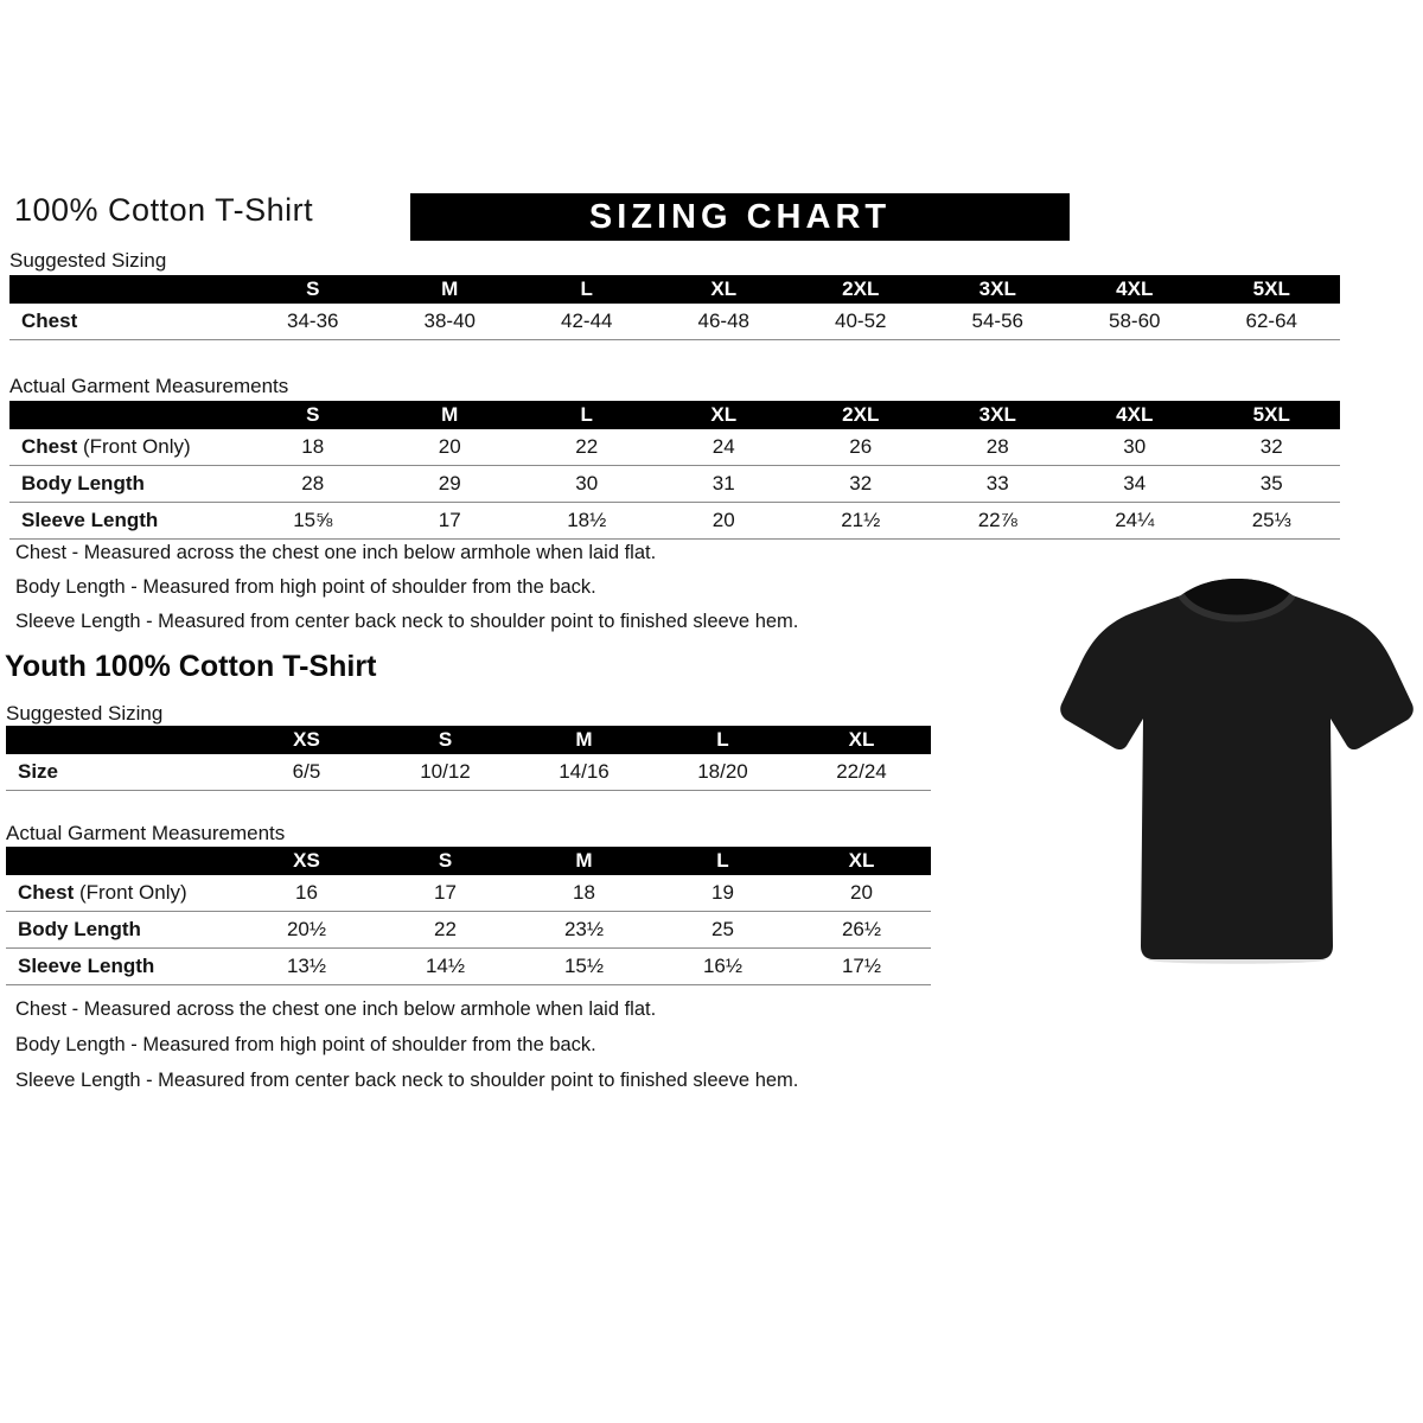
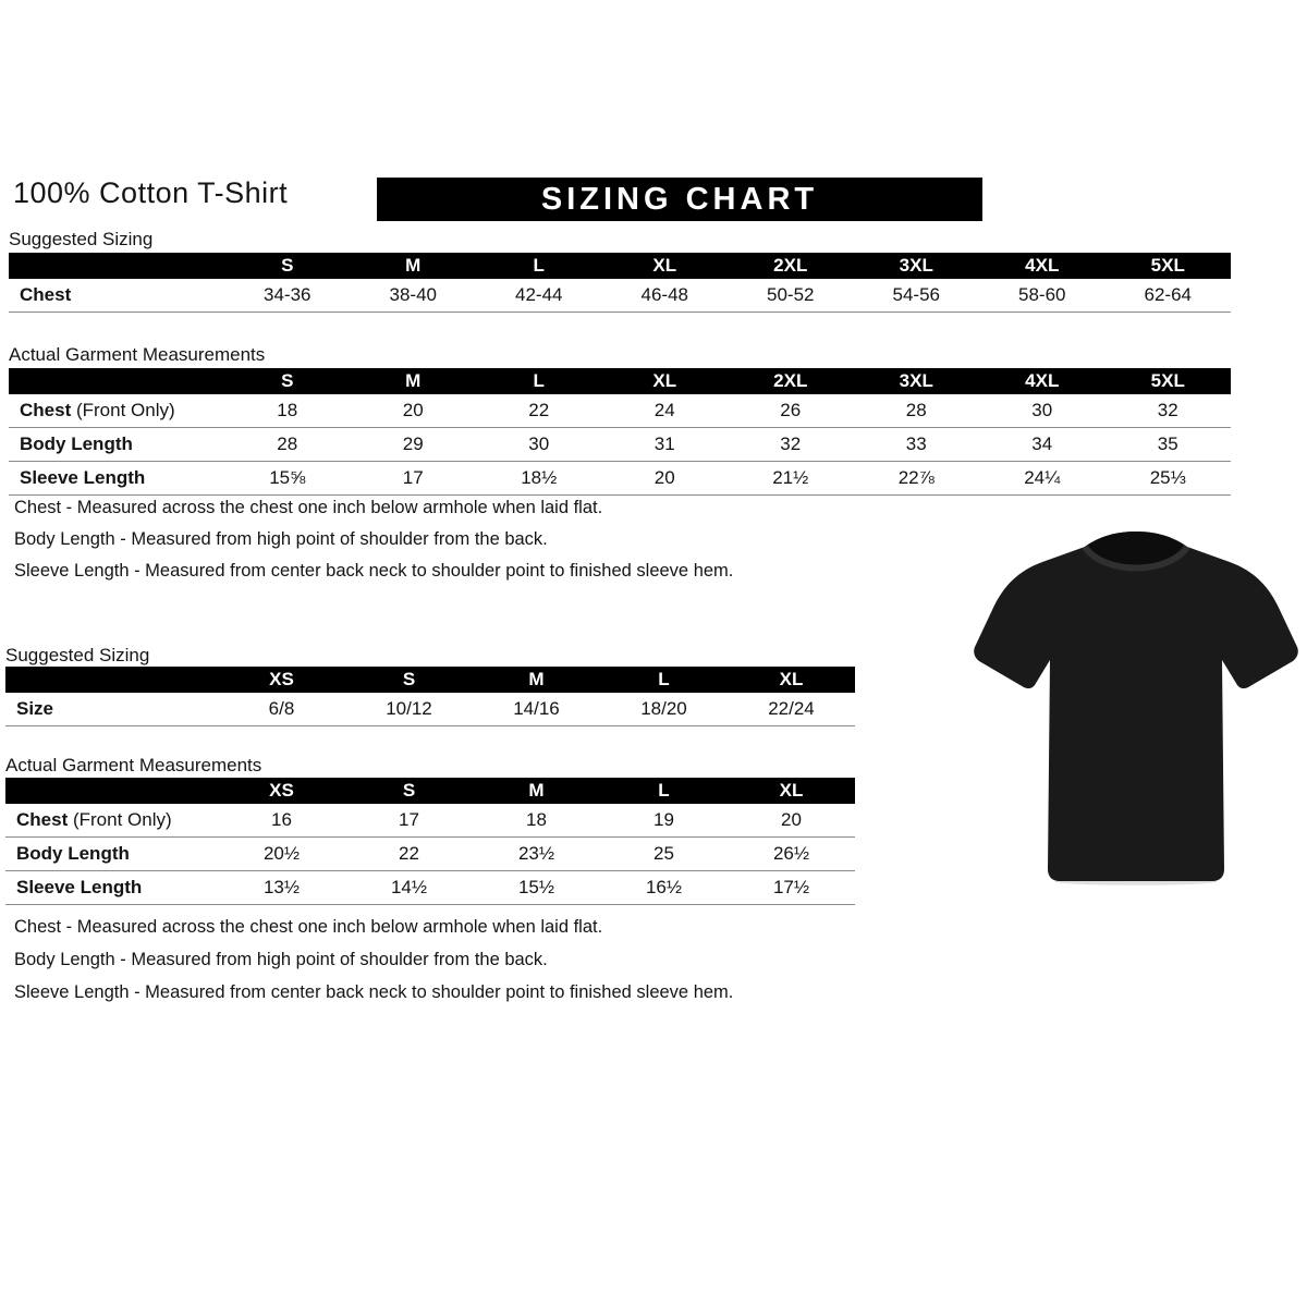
  100% Cotton T-Shirt
  SIZING CHART
  Suggested Sizing
  	S	M	L	XL	2XL	3XL	4XL	5XL
- Chest	34-36	38-40	42-44	46-48	40-52	54-56	58-60	62-64
+ Chest	34-36	38-40	42-44	46-48	50-52	54-56	58-60	62-64
  Actual Garment Measurements
  	S	M	L	XL	2XL	3XL	4XL	5XL
  Chest (Front Only)	18	20	22	24	26	28	30	32
  Body Length	28	29	30	31	32	33	34	35
  Sleeve Length	15⅝	17	18½	20	21½	22⅞	24¼	25⅓
  Chest - Measured across the chest one inch below armhole when laid flat.
  Body Length - Measured from high point of shoulder from the back.
  Sleeve Length - Measured from center back neck to shoulder point to finished sleeve hem.
- Youth 100% Cotton T-Shirt
  Suggested Sizing
  	XS	S	M	L	XL
- Size	6/5	10/12	14/16	18/20	22/24
+ Size	6/8	10/12	14/16	18/20	22/24
  Actual Garment Measurements
  	XS	S	M	L	XL
  Chest (Front Only)	16	17	18	19	20
  Body Length	20½	22	23½	25	26½
  Sleeve Length	13½	14½	15½	16½	17½
  Chest - Measured across the chest one inch below armhole when laid flat.
  Body Length - Measured from high point of shoulder from the back.
  Sleeve Length - Measured from center back neck to shoulder point to finished sleeve hem.
